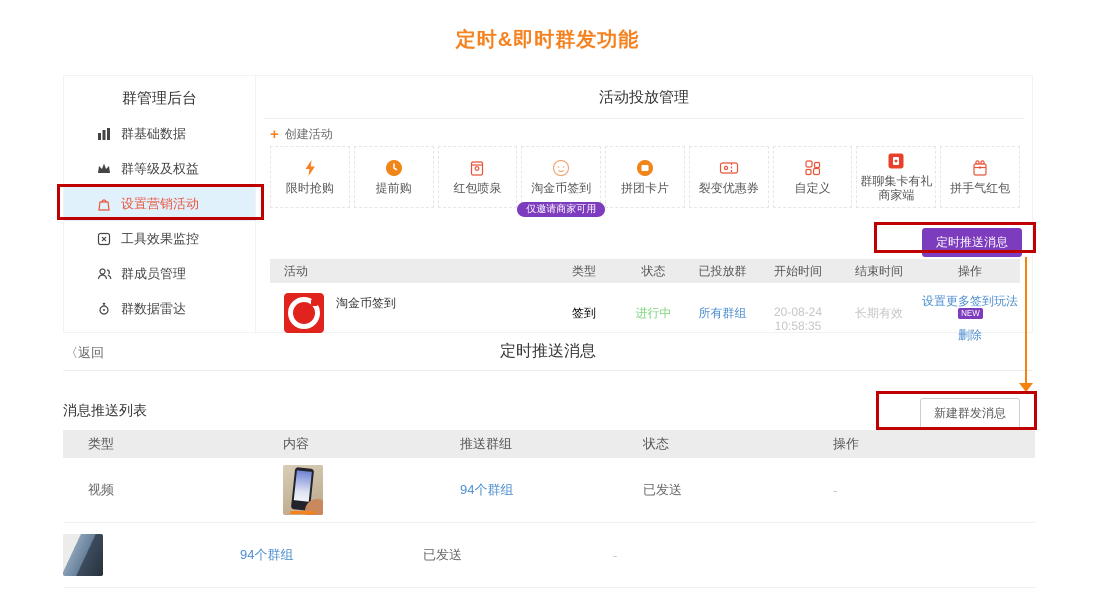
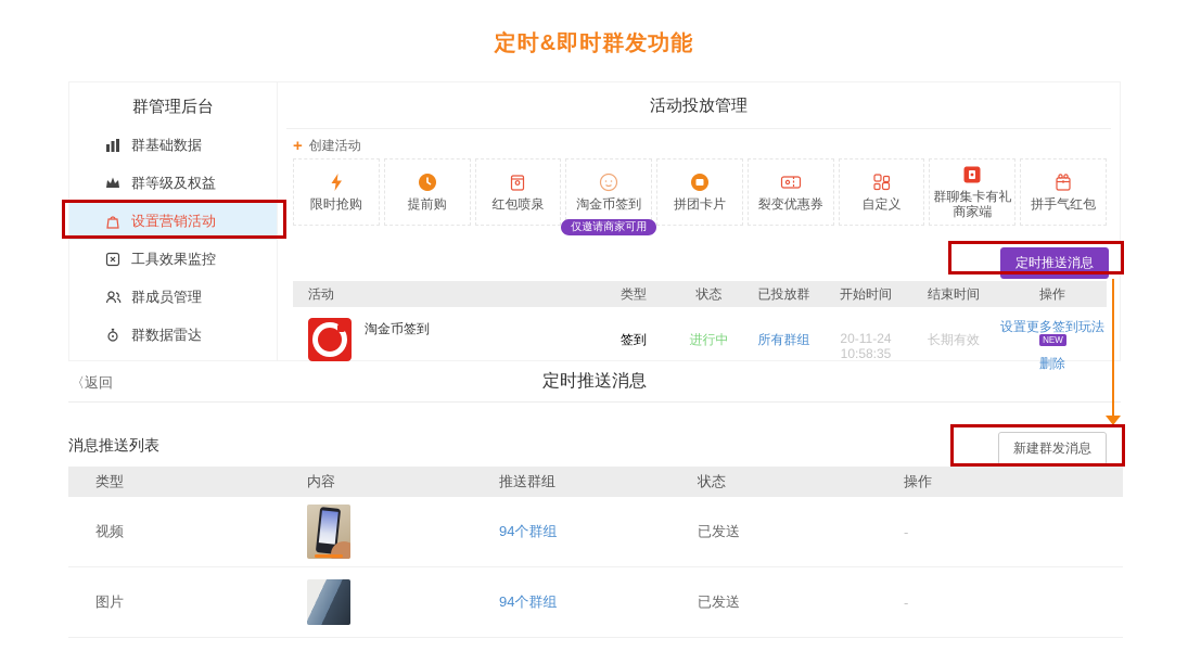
  定时&即时群发功能
  群管理后台
  群基础数据
  群等级及权益
  设置营销活动
  工具效果监控
  群成员管理
  群数据雷达
  活动投放管理
  +
  创建活动
  限时抢购
  提前购
  红包喷泉
  淘金币签到
  仅邀请商家可用
  拼团卡片
  裂变优惠券
  自定义
  群聊集卡有礼商家端
  拼手气红包
  定时推送消息
  活动
  类型
  状态
  已投放群
  开始时间
  结束时间
  操作
  淘金币签到
  签到
  进行中
  所有群组
- 20-08-24 10:58:35
+ 20-11-24 10:58:35
  长期有效
  设置更多签到玩法NEW
  删除
  〈返回
  定时推送消息
  消息推送列表
  新建群发消息
  类型
  内容
  推送群组
  状态
  操作
  视频
  94个群组
  已发送
  -
+ 图片
  94个群组
  已发送
  -
